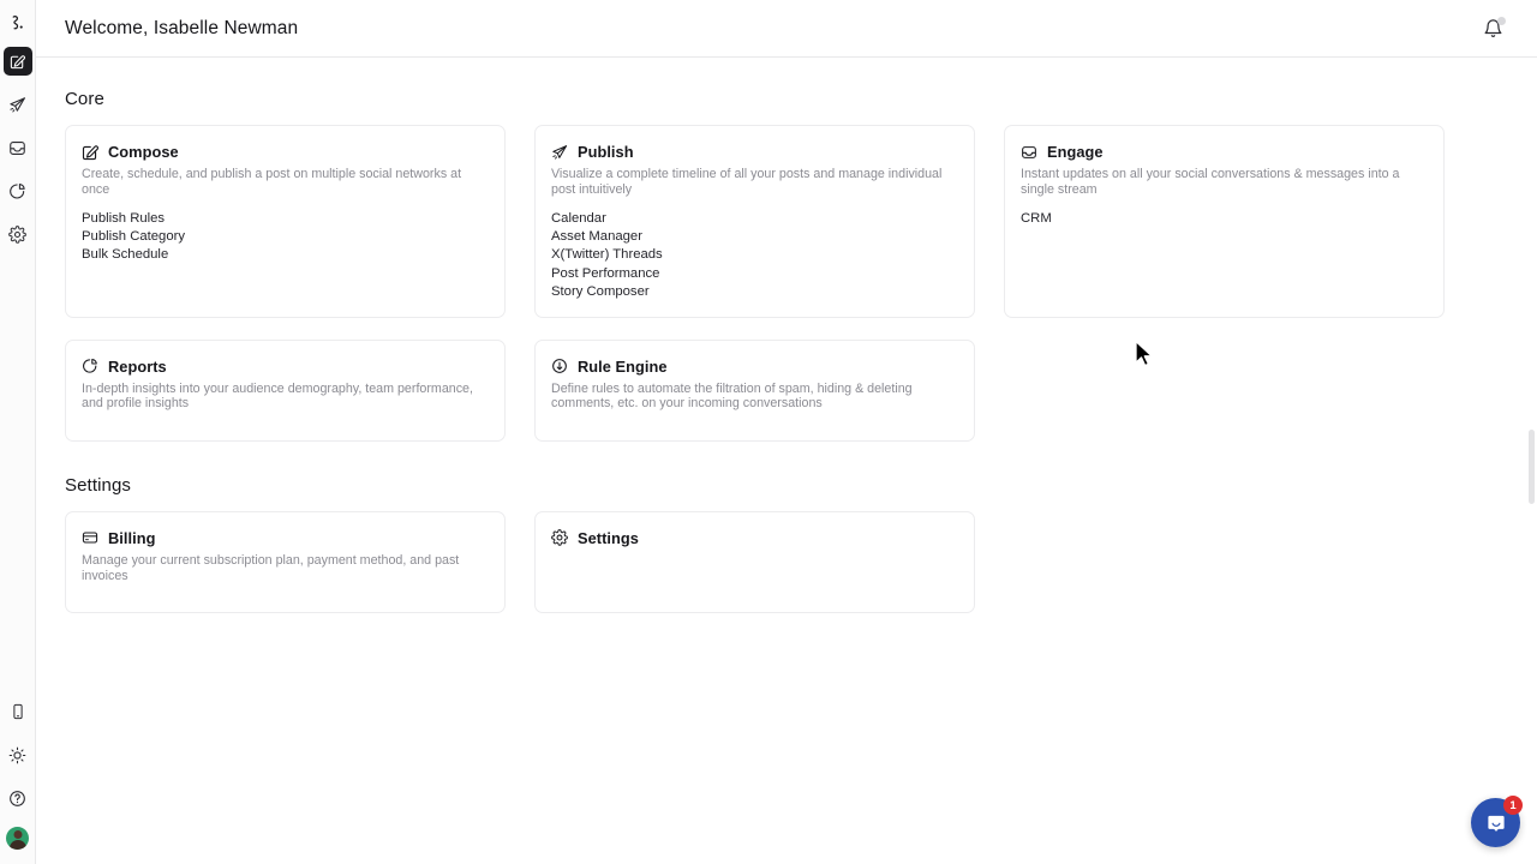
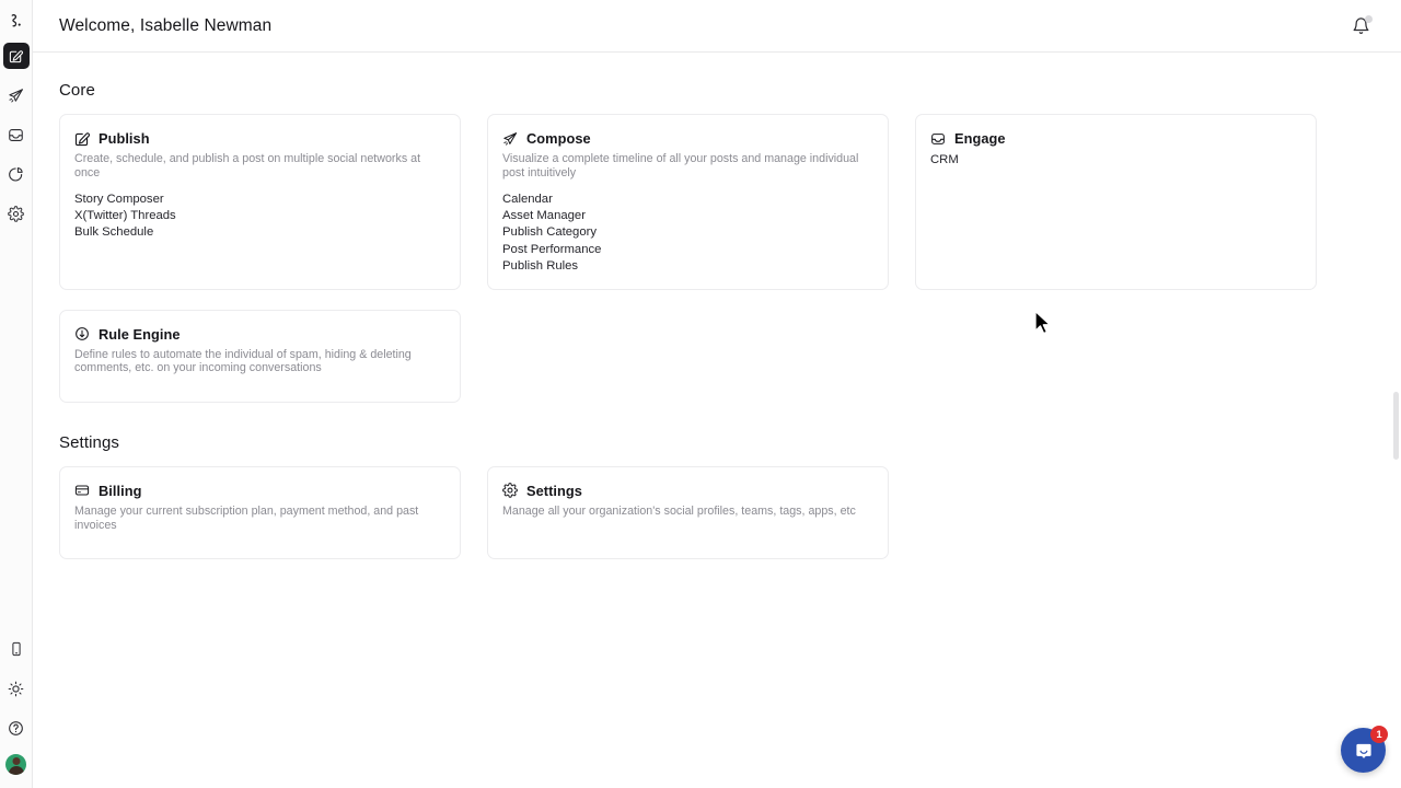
  Welcome, Isabelle Newman
  Core
- Compose
+ Publish
  Create, schedule, and publish a post on multiple social networks at once
- Publish Rules
+ Story Composer
- Publish Category
+ X(Twitter) Threads
  Bulk Schedule
- Publish
+ Compose
  Visualize a complete timeline of all your posts and manage individual post intuitively
  Calendar
  Asset Manager
- X(Twitter) Threads
+ Publish Category
  Post Performance
- Story Composer
+ Publish Rules
  Engage
- Instant updates on all your social conversations & messages into a single stream
  CRM
- Reports
- In-depth insights into your audience demography, team performance, and profile insights
  Rule Engine
- Define rules to automate the filtration of spam, hiding & deleting comments, etc. on your incoming conversations
+ Define rules to automate the individual of spam, hiding & deleting comments, etc. on your incoming conversations
  Settings
  Billing
  Manage your current subscription plan, payment method, and past invoices
  Settings
+ Manage all your organization's social profiles, teams, tags, apps, etc
  1
